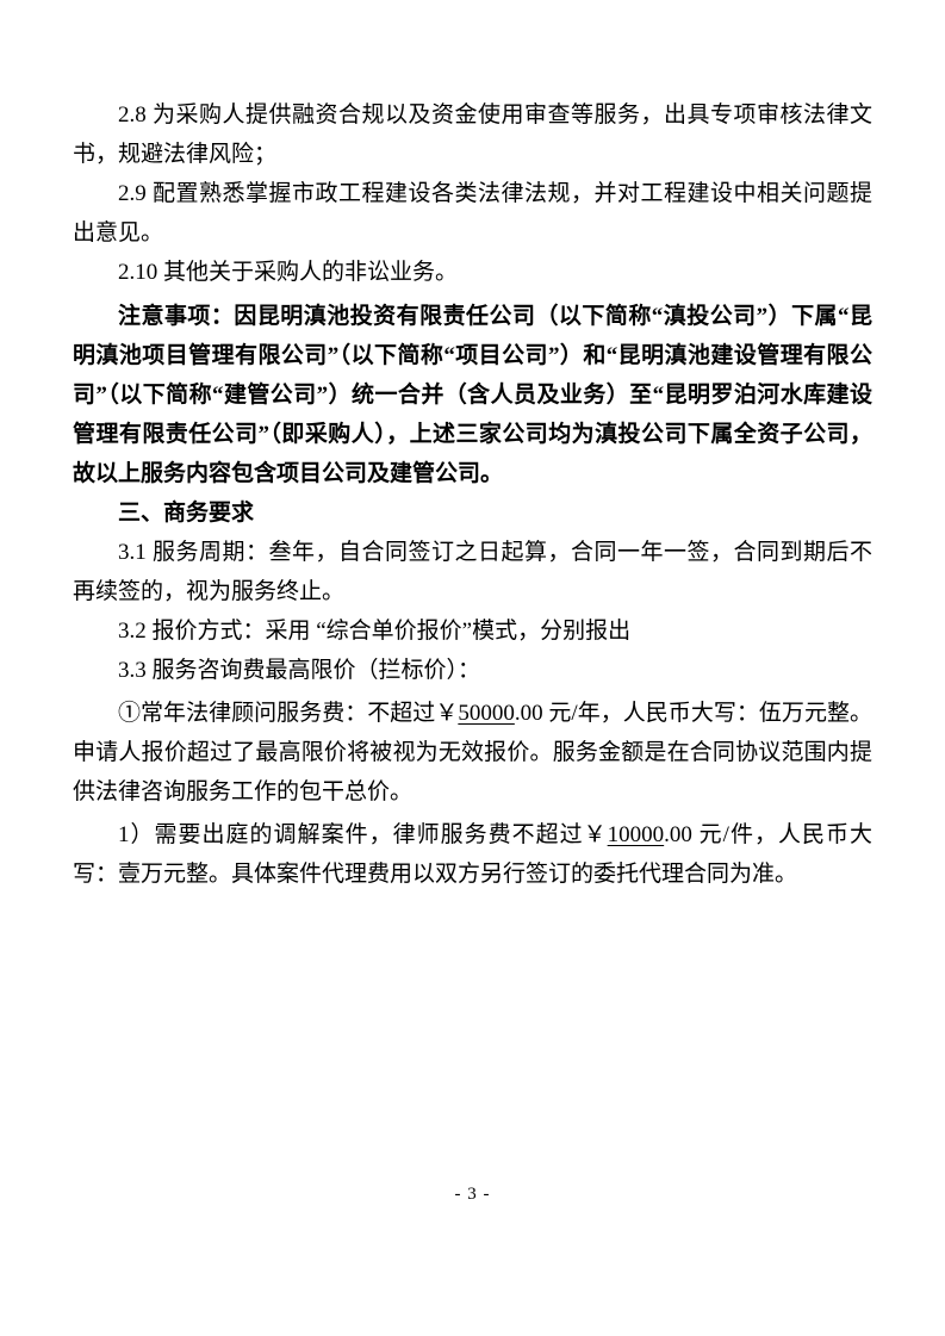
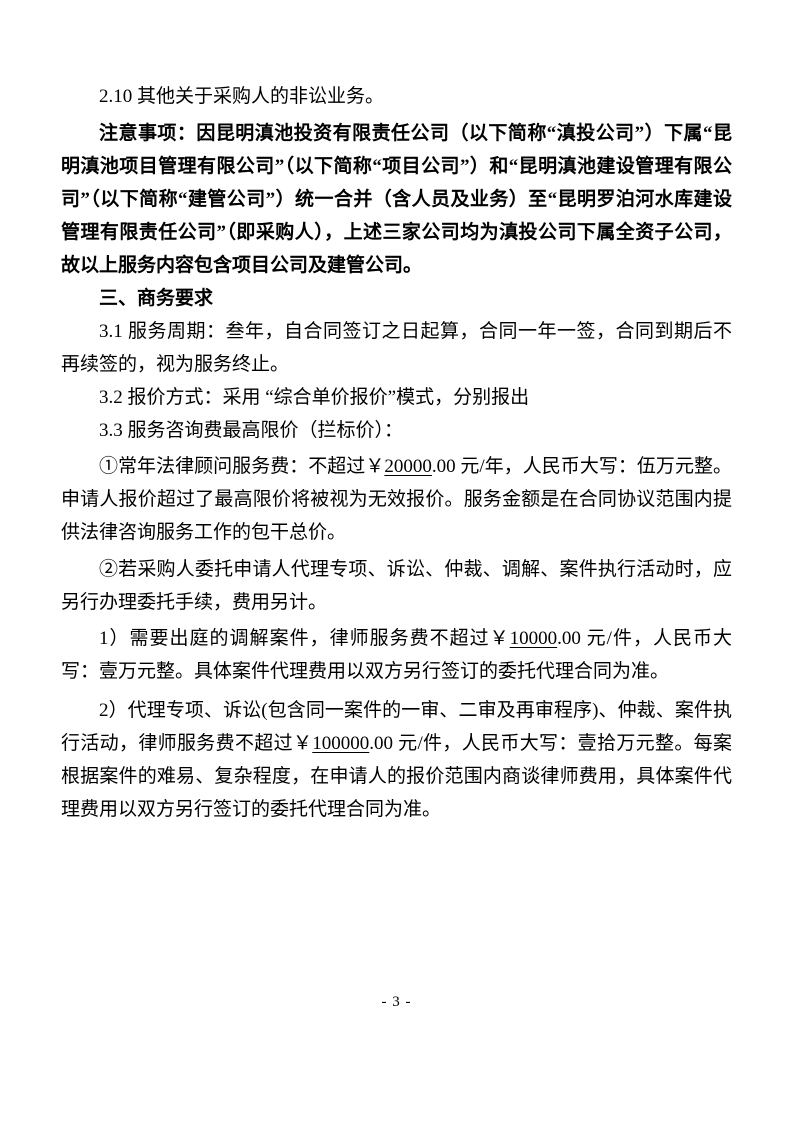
- 2.8 为采购人提供融资合规以及资金使用审查等服务，出具专项审核法律文书，规避法律风险；
- 2.9 配置熟悉掌握市政工程建设各类法律法规，并对工程建设中相关问题提出意见。
  2.10 其他关于采购人的非讼业务。
  注意事项：因昆明滇池投资有限责任公司（以下简称“滇投公司”）下属“昆明滇池项目管理有限公司”（以下简称“项目公司”）和“昆明滇池建设管理有限公司”（以下简称“建管公司”）统一合并（含人员及业务）至“昆明罗泊河水库建设管理有限责任公司”（即采购人），上述三家公司均为滇投公司下属全资子公司，故以上服务内容包含项目公司及建管公司。
  三、商务要求
  3.1 服务周期：叁年，自合同签订之日起算，合同一年一签，合同到期后不再续签的，视为服务终止。
  3.2 报价方式：采用 “综合单价报价”模式，分别报出
  3.3 服务咨询费最高限价（拦标价）：
- ①常年法律顾问服务费：不超过￥50000.00 元/年，人民币大写：伍万元整。申请人报价超过了最高限价将被视为无效报价。服务金额是在合同协议范围内提供法律咨询服务工作的包干总价。
+ ①常年法律顾问服务费：不超过￥20000.00 元/年，人民币大写：伍万元整。申请人报价超过了最高限价将被视为无效报价。服务金额是在合同协议范围内提供法律咨询服务工作的包干总价。
+ ②若采购人委托申请人代理专项、诉讼、仲裁、调解、案件执行活动时，应另行办理委托手续，费用另计。
  1）需要出庭的调解案件，律师服务费不超过￥10000.00 元/件，人民币大写：壹万元整。具体案件代理费用以双方另行签订的委托代理合同为准。
+ 2）代理专项、诉讼(包含同一案件的一审、二审及再审程序)、仲裁、案件执行活动，律师服务费不超过￥100000.00 元/件，人民币大写：壹拾万元整。每案根据案件的难易、复杂程度，在申请人的报价范围内商谈律师费用，具体案件代理费用以双方另行签订的委托代理合同为准。
  - 3 -
